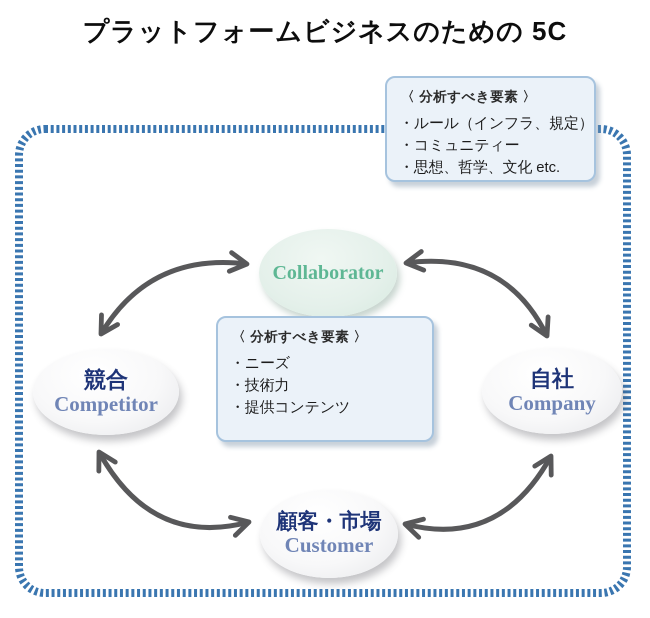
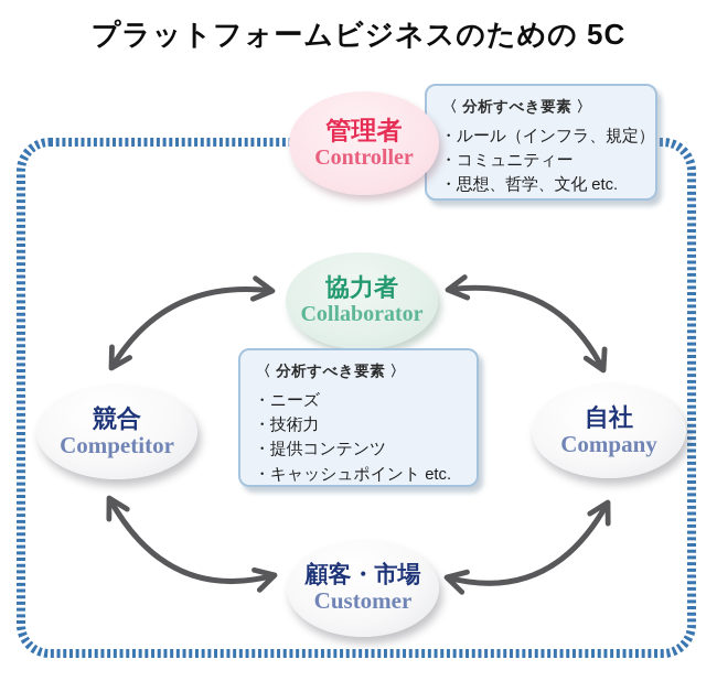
  プラットフォームビジネスのための 5C
  〈 分析すべき要素 〉
  ・ルール（インフラ、規定）
  ・コミュニティー
  ・思想、哲学、文化 etc.
  〈 分析すべき要素 〉
  ・ニーズ
  ・技術力
  ・提供コンテンツ
+ ・キャッシュポイント etc.
+ 管理者
+ Controller
+ 協力者
  Collaborator
  競合
  Competitor
  自社
  Company
  顧客・市場
  Customer
